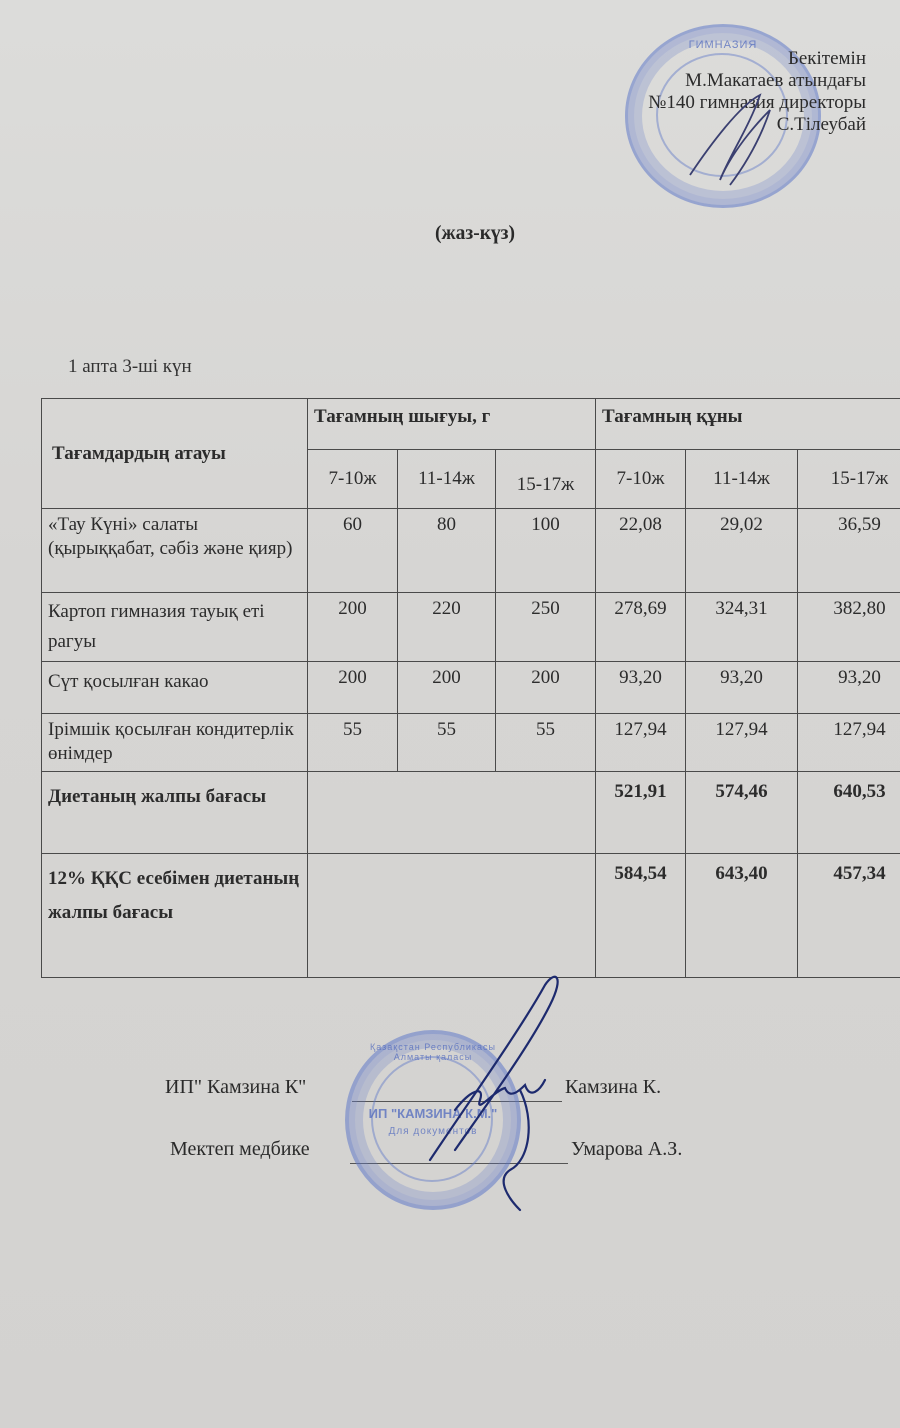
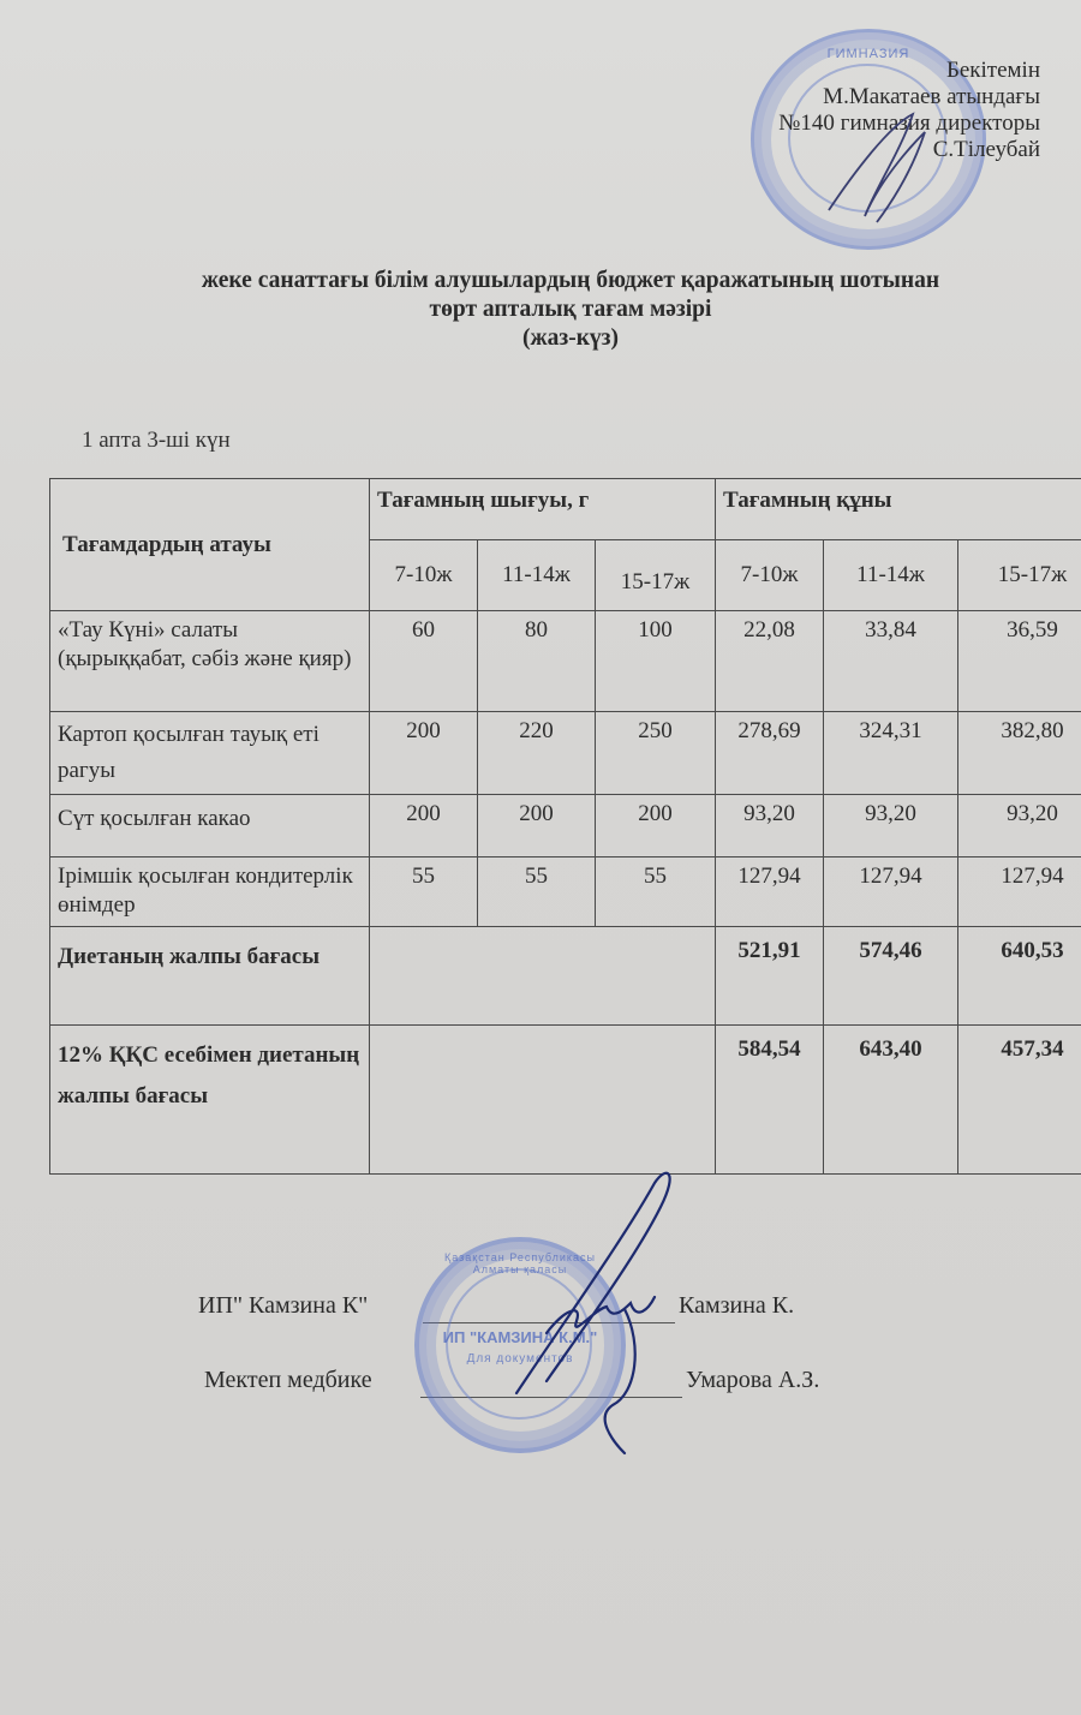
  ГИМНАЗИЯ
  Бекітемін
  М.Макатаев атындағы
  №140 гимназия директоры
  С.Тілеубай
+ жеке санаттағы білім алушылардың бюджет қаражатының шотынан
+ төрт апталық тағам мәзірі
  (жаз-күз)
  1 апта 3-ші күн
  Тағамдардың атауы	Тағамның шығуы, г	Тағамның құны
  7-10ж	11-14ж	15-17ж	7-10ж	11-14ж	15-17ж
- «Тау Күні» салаты (қырыққабат, сәбіз және қияр)	60	80	100	22,08	29,02	36,59
+ «Тау Күні» салаты (қырыққабат, сәбіз және қияр)	60	80	100	22,08	33,84	36,59
- Картоп гимназия тауық еті рагуы	200	220	250	278,69	324,31	382,80
+ Картоп қосылған тауық еті рагуы	200	220	250	278,69	324,31	382,80
  Сүт қосылған какао	200	200	200	93,20	93,20	93,20
  Ірімшік қосылған кондитерлік өнімдер	55	55	55	127,94	127,94	127,94
  Диетаның жалпы бағасы		521,91	574,46	640,53
  12% ҚҚС есебімен диетаның жалпы бағасы		584,54	643,40	457,34
  Қазақстан Республикасы Алматы қаласы
  ИП "КАМЗИНА К.М."
  Для докумнтв
  ИП" Камзина К"
  Камзина К.
  Мектеп медбике
  Умарова А.З.
